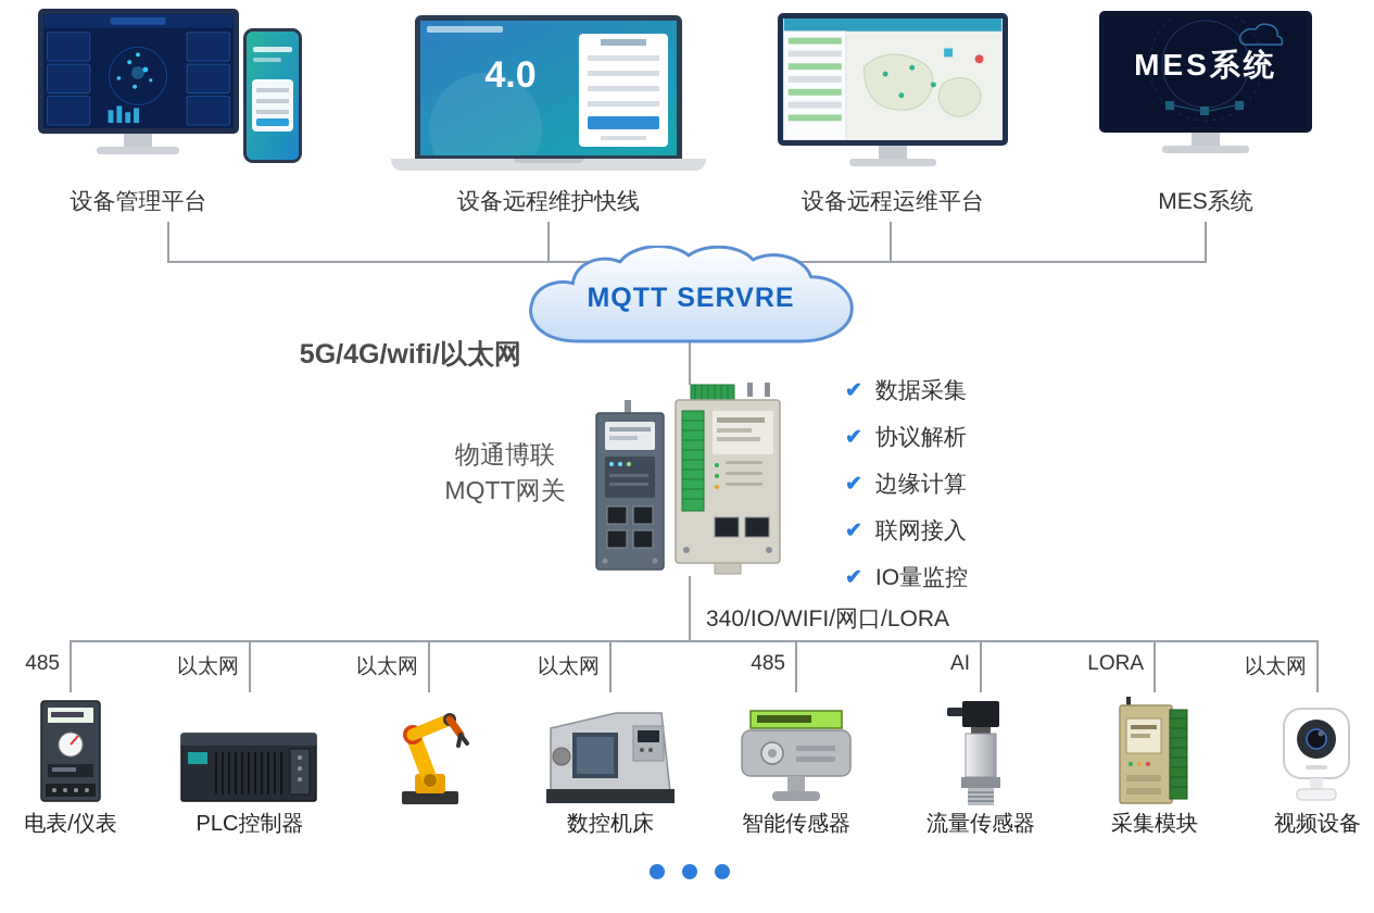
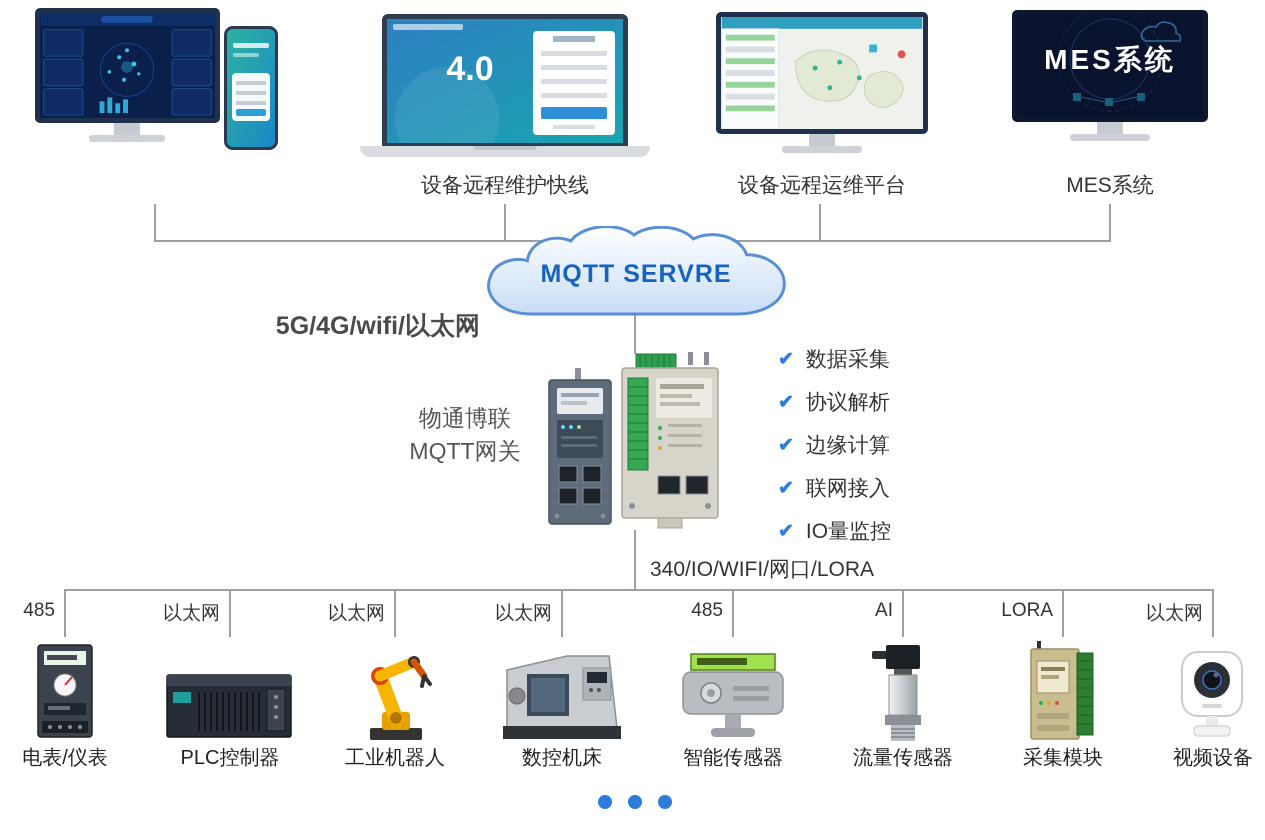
- 设备管理平台
  4.0
  设备远程维护快线
  设备远程运维平台
  MES系统
  MES系统
  MQTT SERVRE
  5G/4G/wifi/以太网
  340/IO/WIFI/网口/LORA
  物通博联
  MQTT网关
  ✔
  数据采集
  ✔
  协议解析
  ✔
  边缘计算
  ✔
  联网接入
  ✔
  IO量监控
  485
  以太网
  以太网
  以太网
  485
  AI
  LORA
  以太网
  电表/仪表
  PLC控制器
+ 工业机器人
  数控机床
  智能传感器
  流量传感器
  采集模块
  视频设备
